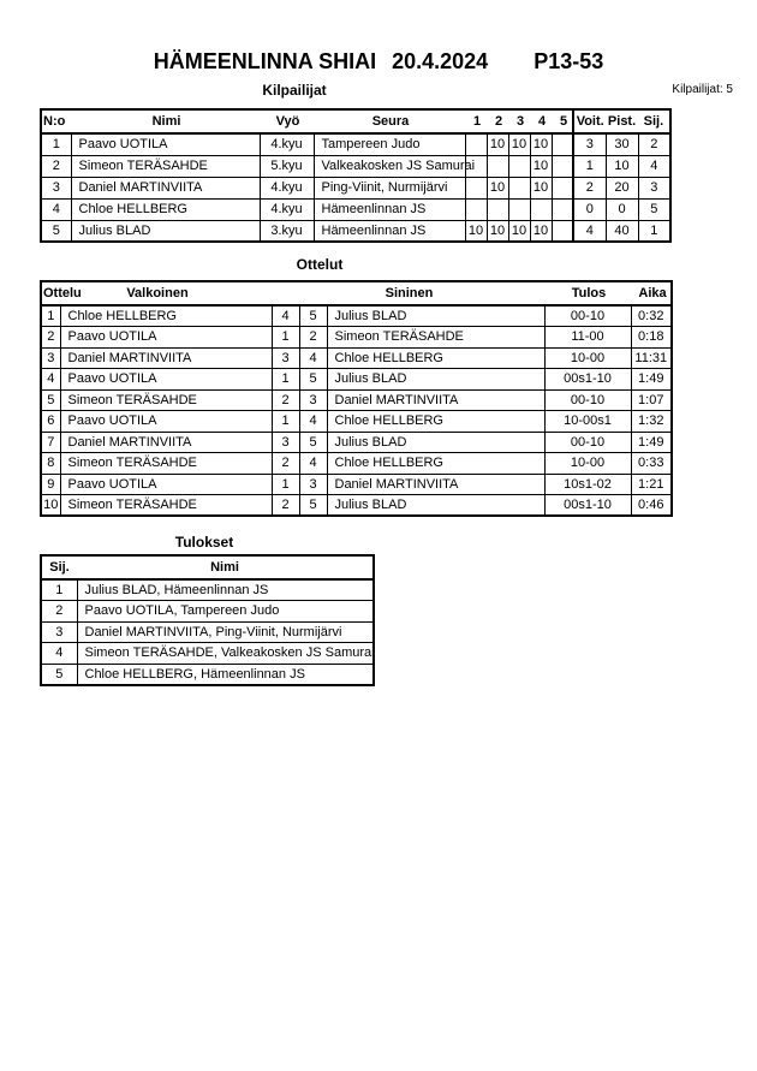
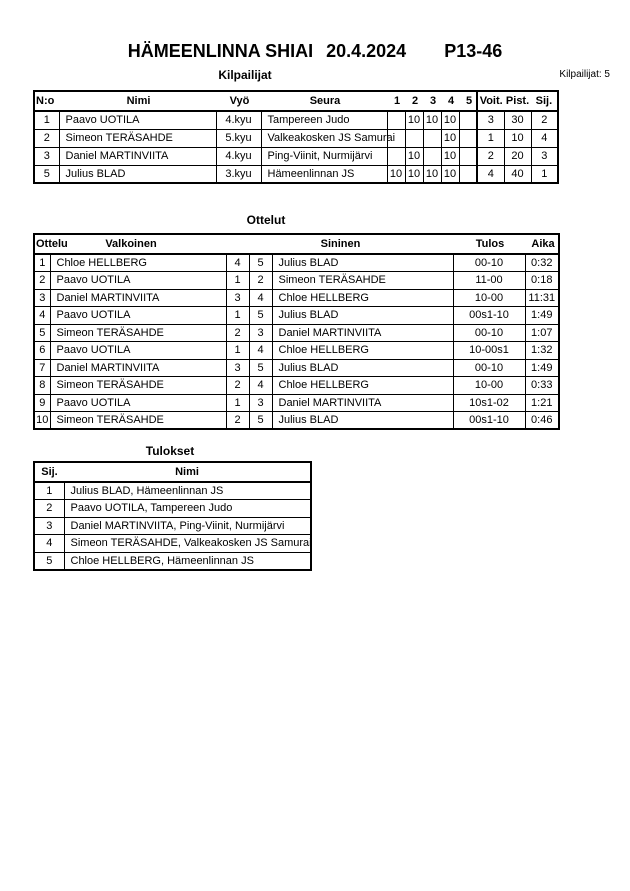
  HÄMEENLINNA SHIAI
  20.4.2024
- P13-53
+ P13-46
  Kilpailijat
  Kilpailijat: 5
  N:o Nimi Vyö Seura 1 2 3 4 5	Voit. Pist. Sij.
  1	Paavo UOTILA	4.kyu	Tampereen Judo		10	10	10		3	30	2
  2	Simeon TERÄSAHDE	5.kyu	Valkeakosken JS Samurai				10		1	10	4
  3	Daniel MARTINVIITA	4.kyu	Ping-Viinit, Nurmijärvi		10		10		2	20	3
- 4	Chloe HELLBERG	4.kyu	Hämeenlinnan JS						0	0	5
  5	Julius BLAD	3.kyu	Hämeenlinnan JS	10	10	10	10		4	40	1
  Ottelut
  Ottelu Valkoinen Sininen Tulos Aika
  1	Chloe HELLBERG	4	5	Julius BLAD	00-10	0:32
  2	Paavo UOTILA	1	2	Simeon TERÄSAHDE	11-00	0:18
  3	Daniel MARTINVIITA	3	4	Chloe HELLBERG	10-00	11:31
  4	Paavo UOTILA	1	5	Julius BLAD	00s1-10	1:49
  5	Simeon TERÄSAHDE	2	3	Daniel MARTINVIITA	00-10	1:07
  6	Paavo UOTILA	1	4	Chloe HELLBERG	10-00s1	1:32
  7	Daniel MARTINVIITA	3	5	Julius BLAD	00-10	1:49
  8	Simeon TERÄSAHDE	2	4	Chloe HELLBERG	10-00	0:33
  9	Paavo UOTILA	1	3	Daniel MARTINVIITA	10s1-02	1:21
  10	Simeon TERÄSAHDE	2	5	Julius BLAD	00s1-10	0:46
  Tulokset
  Sij.	Nimi
  1	Julius BLAD, Hämeenlinnan JS
  2	Paavo UOTILA, Tampereen Judo
  3	Daniel MARTINVIITA, Ping-Viinit, Nurmijärvi
  4	Simeon TERÄSAHDE, Valkeakosken JS Samurai
  5	Chloe HELLBERG, Hämeenlinnan JS
